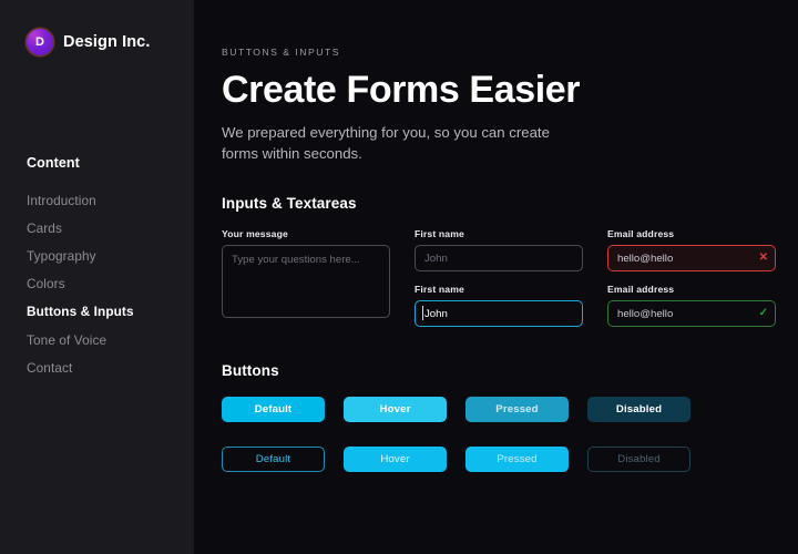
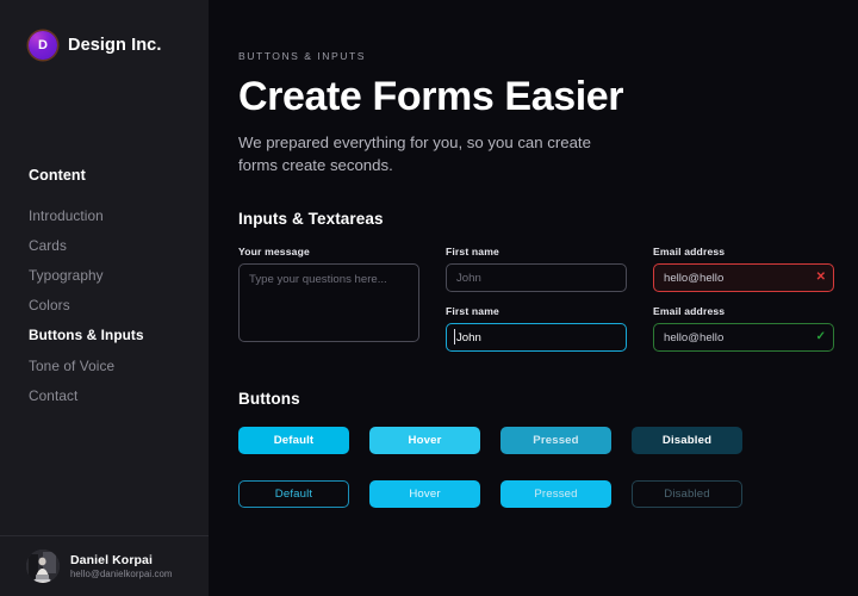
  D
  Design Inc.
  Content
  Introduction
  Cards
  Typography
  Colors
  Buttons & Inputs
  Tone of Voice
  Contact
+ Daniel Korpai
+ hello@danielkorpai.com
  BUTTONS & INPUTS
  Create Forms Easier
- We prepared everything for you, so you can create forms within seconds.
+ We prepared everything for you, so you can create forms create seconds.
  Inputs & Textareas
  First name
  John
  Email address
  hello@hello
  ✕
  Your message
  Type your questions here...
  First name
  John
  Email address
  hello@hello
  ✓
  Buttons
  Default
  Hover
  Pressed
  Disabled
  Default
  Hover
  Pressed
  Disabled
